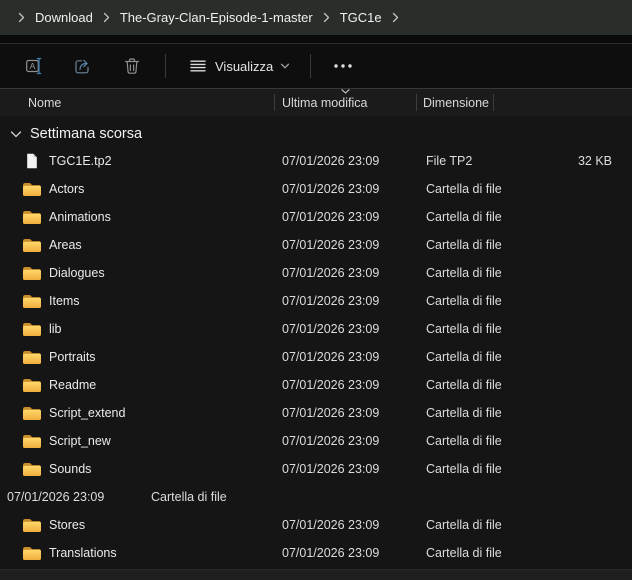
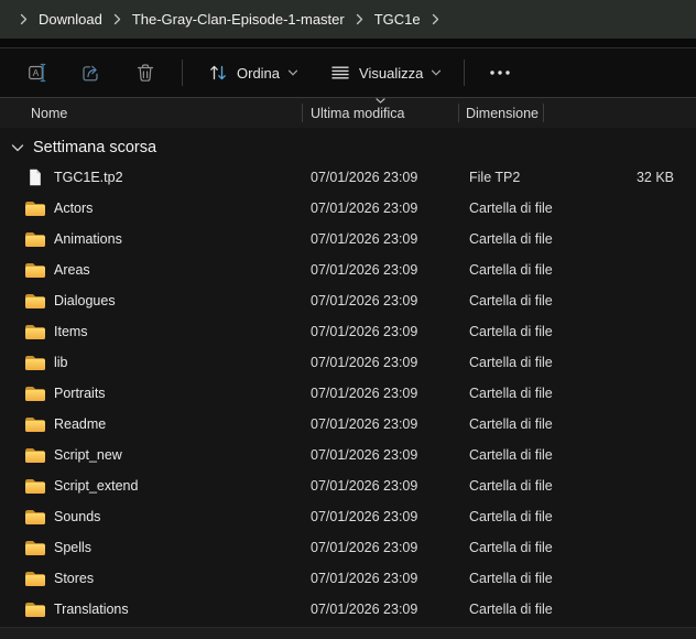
  Download
  The-Gray-Clan-Episode-1-master
  TGC1e
  A
+ Ordina
  Visualizza
  Nome
  Ultima modifica
  Dimensione
  Settimana scorsa
  TGC1E.tp2
  07/01/2026 23:09
  File TP2
  32 KB
  Actors
  07/01/2026 23:09
  Cartella di file
  Animations
  07/01/2026 23:09
  Cartella di file
  Areas
  07/01/2026 23:09
  Cartella di file
  Dialogues
  07/01/2026 23:09
  Cartella di file
  Items
  07/01/2026 23:09
  Cartella di file
  lib
  07/01/2026 23:09
  Cartella di file
  Portraits
  07/01/2026 23:09
  Cartella di file
  Readme
  07/01/2026 23:09
  Cartella di file
- Script_extend
+ Script_new
  07/01/2026 23:09
  Cartella di file
- Script_new
+ Script_extend
  07/01/2026 23:09
  Cartella di file
  Sounds
  07/01/2026 23:09
  Cartella di file
+ Spells
  07/01/2026 23:09
  Cartella di file
  Stores
  07/01/2026 23:09
  Cartella di file
  Translations
  07/01/2026 23:09
  Cartella di file
